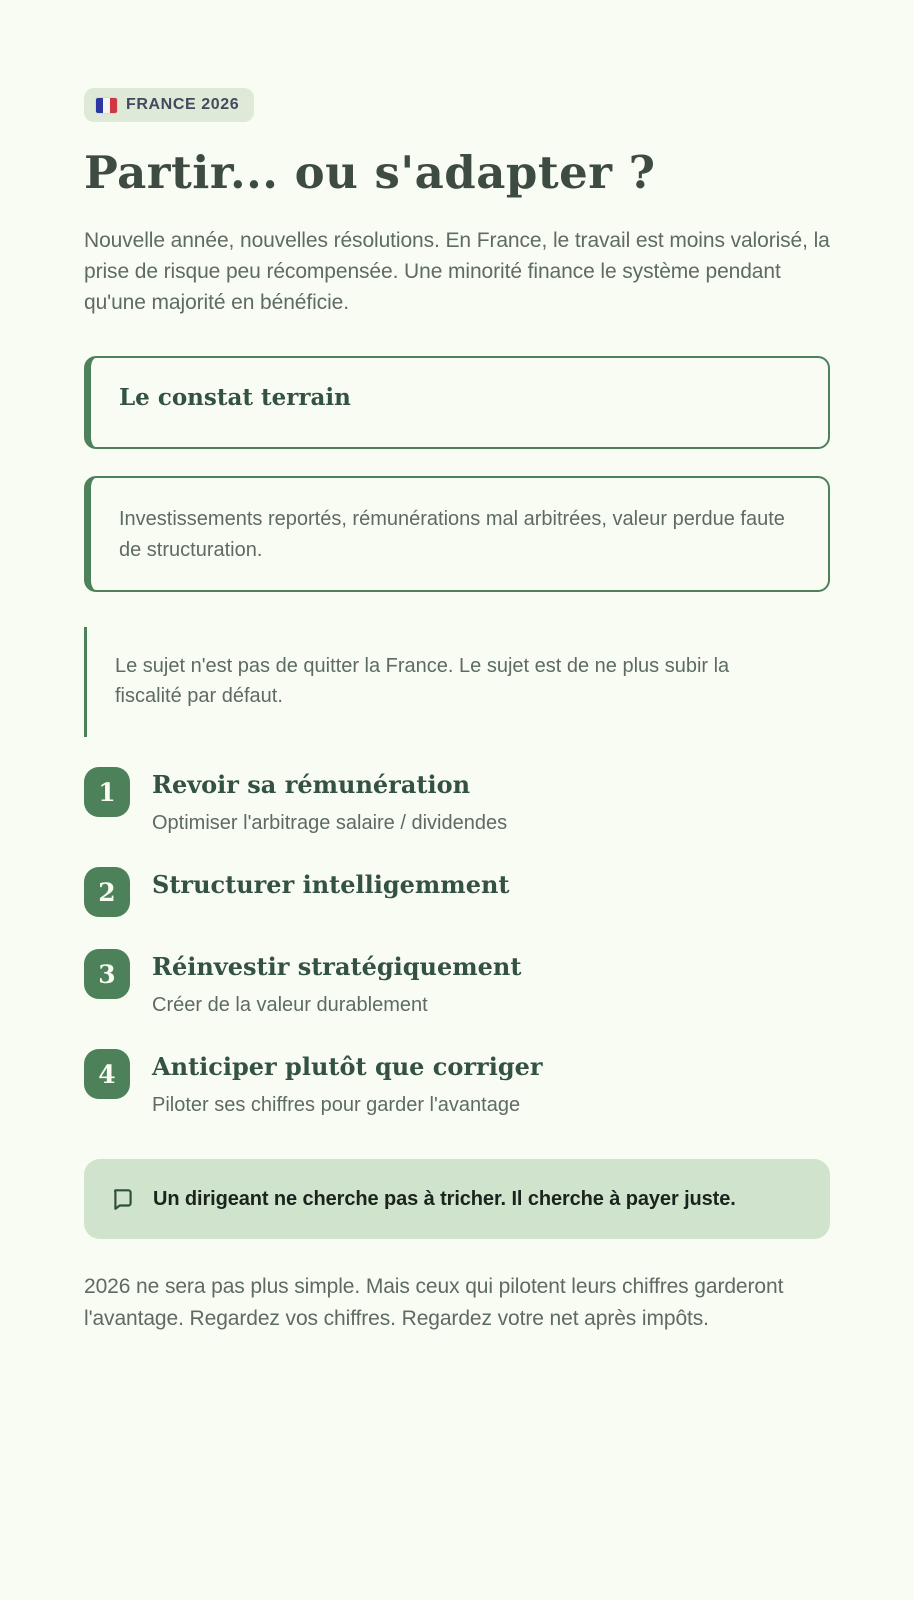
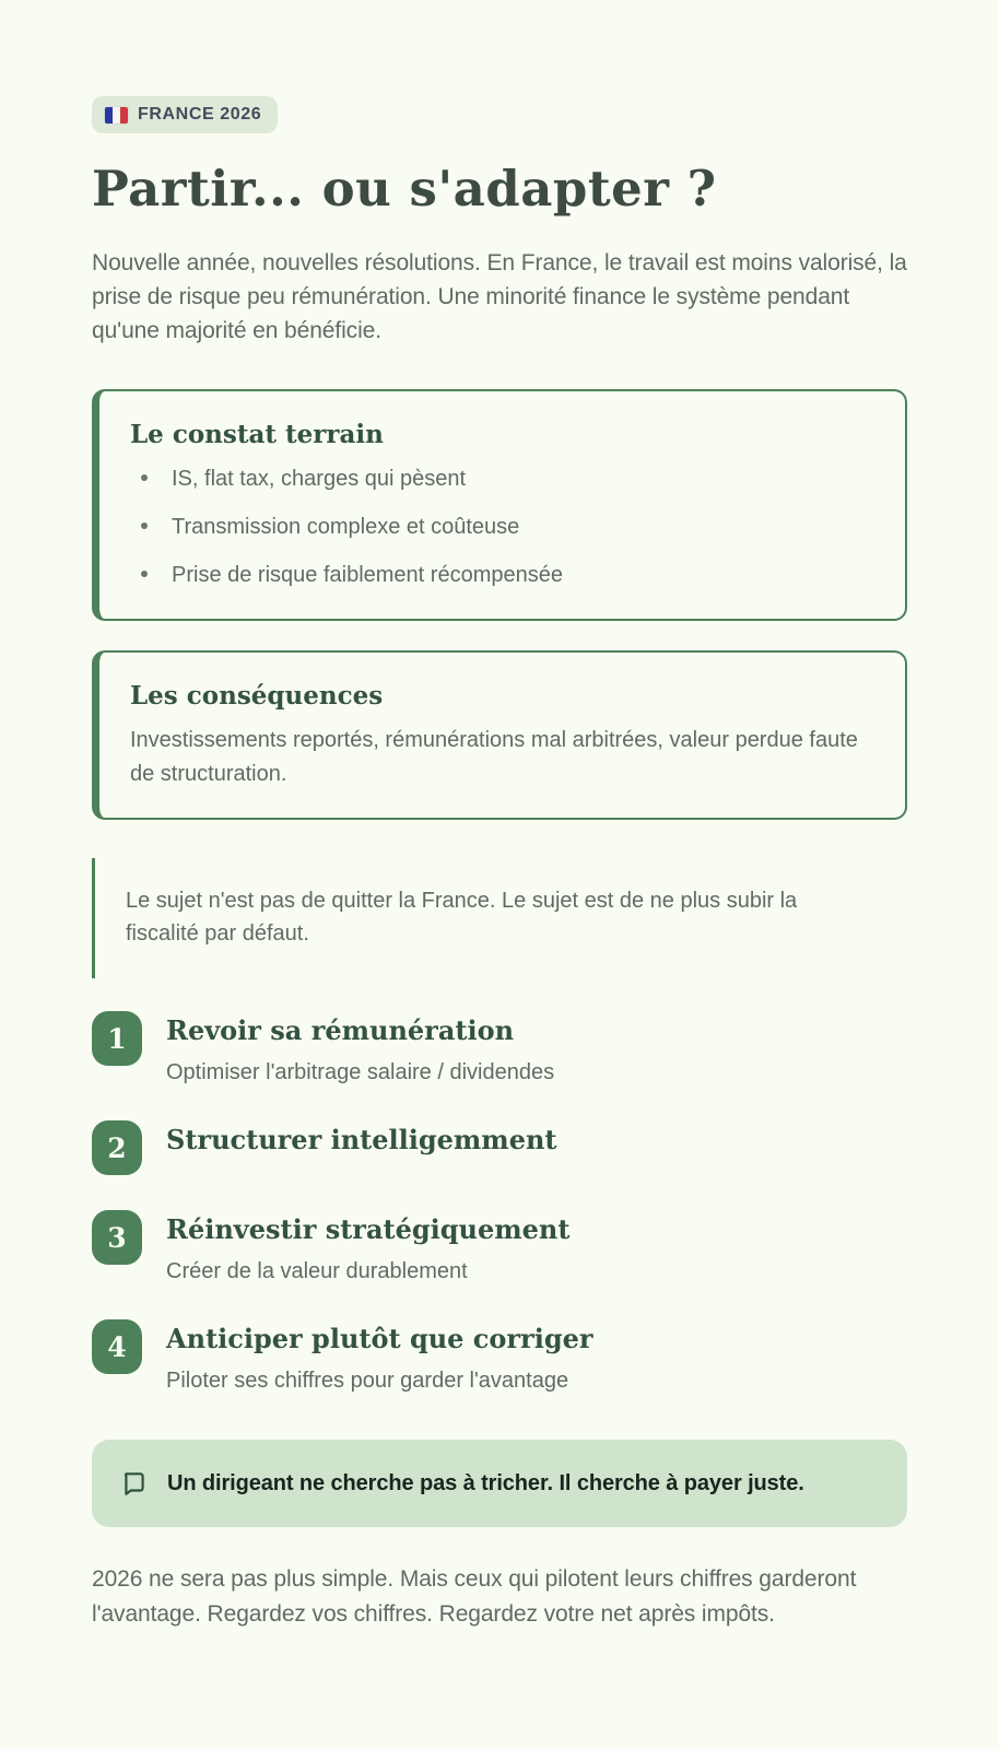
  FRANCE 2026
  Partir... ou s'adapter ?
- Nouvelle année, nouvelles résolutions. En France, le travail est moins valorisé, la prise de risque peu récompensée. Une minorité finance le système pendant qu'une majorité en bénéficie.
+ Nouvelle année, nouvelles résolutions. En France, le travail est moins valorisé, la prise de risque peu rémunération. Une minorité finance le système pendant qu'une majorité en bénéficie.
  Le constat terrain
+ IS, flat tax, charges qui pèsent
+ Transmission complexe et coûteuse
+ Prise de risque faiblement récompensée
+ Les conséquences
  Investissements reportés, rémunérations mal arbitrées, valeur perdue faute de structuration.
  Le sujet n'est pas de quitter la France. Le sujet est de ne plus subir la fiscalité par défaut.
  1
  Revoir sa rémunération
  Optimiser l'arbitrage salaire / dividendes
  2
  Structurer intelligemment
  3
  Réinvestir stratégiquement
  Créer de la valeur durablement
  4
  Anticiper plutôt que corriger
  Piloter ses chiffres pour garder l'avantage
  Un dirigeant ne cherche pas à tricher. Il cherche à payer juste.
  2026 ne sera pas plus simple. Mais ceux qui pilotent leurs chiffres garderont l'avantage. Regardez vos chiffres. Regardez votre net après impôts.
